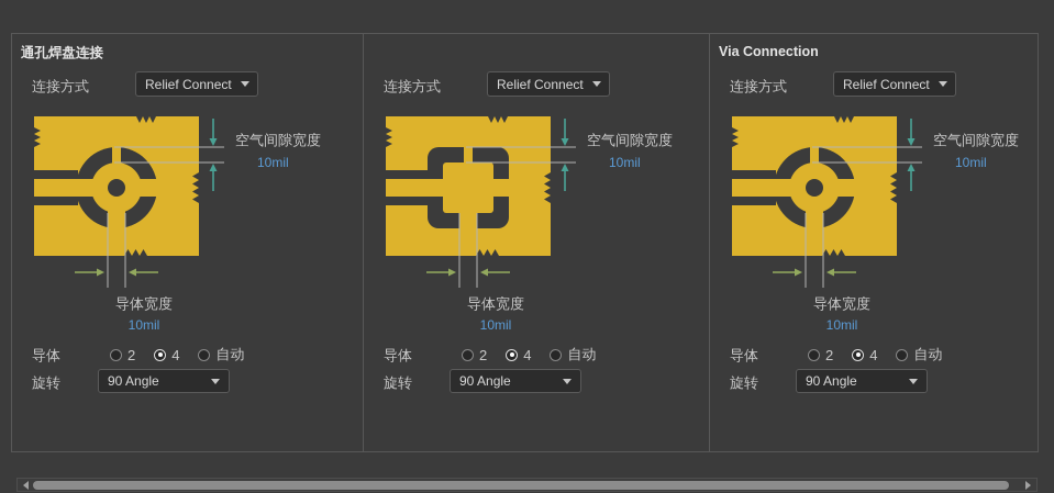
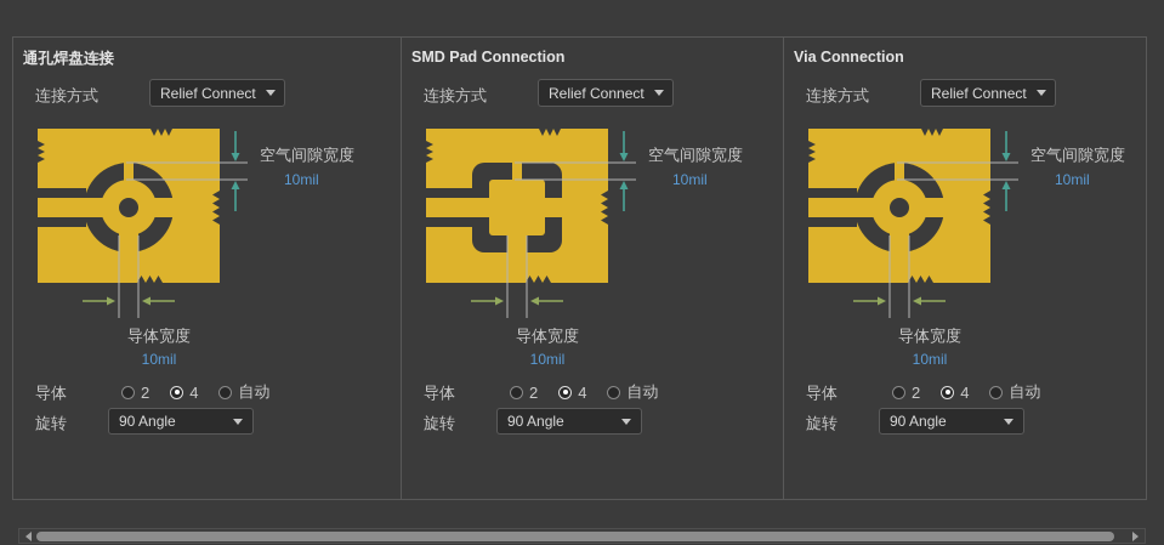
  通孔焊盘连接
  连接方式
  Relief Connect
  空气间隙宽度
  10mil
  导体宽度
  10mil
  导体
  2
  4
  自动
  旋转
  90 Angle
+ SMD Pad Connection
  连接方式
  Relief Connect
  空气间隙宽度
  10mil
  导体宽度
  10mil
  导体
  2
  4
  自动
  旋转
  90 Angle
  Via Connection
  连接方式
  Relief Connect
  空气间隙宽度
  10mil
  导体宽度
  10mil
  导体
  2
  4
  自动
  旋转
  90 Angle
